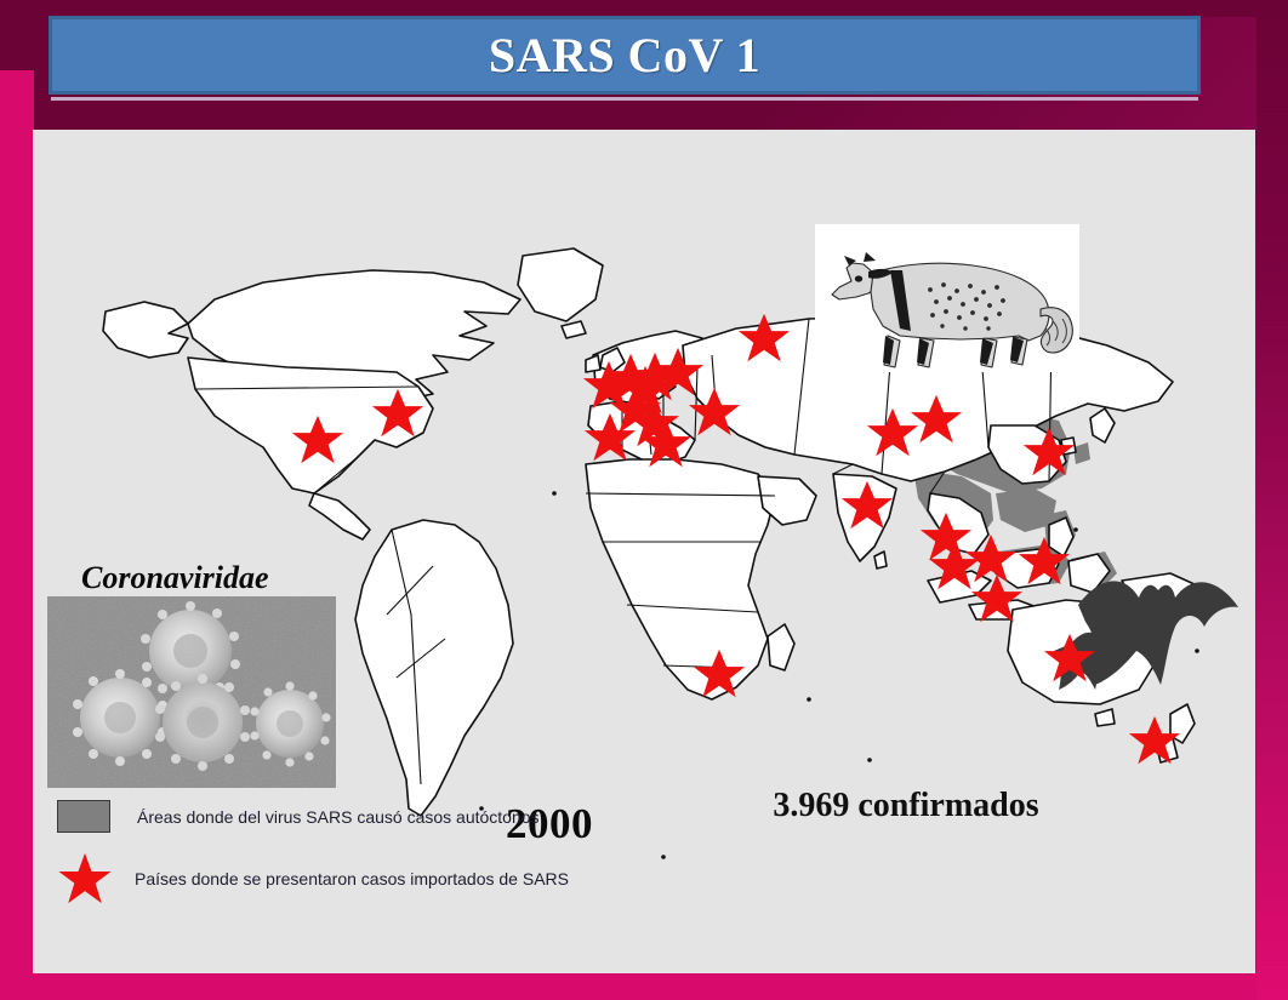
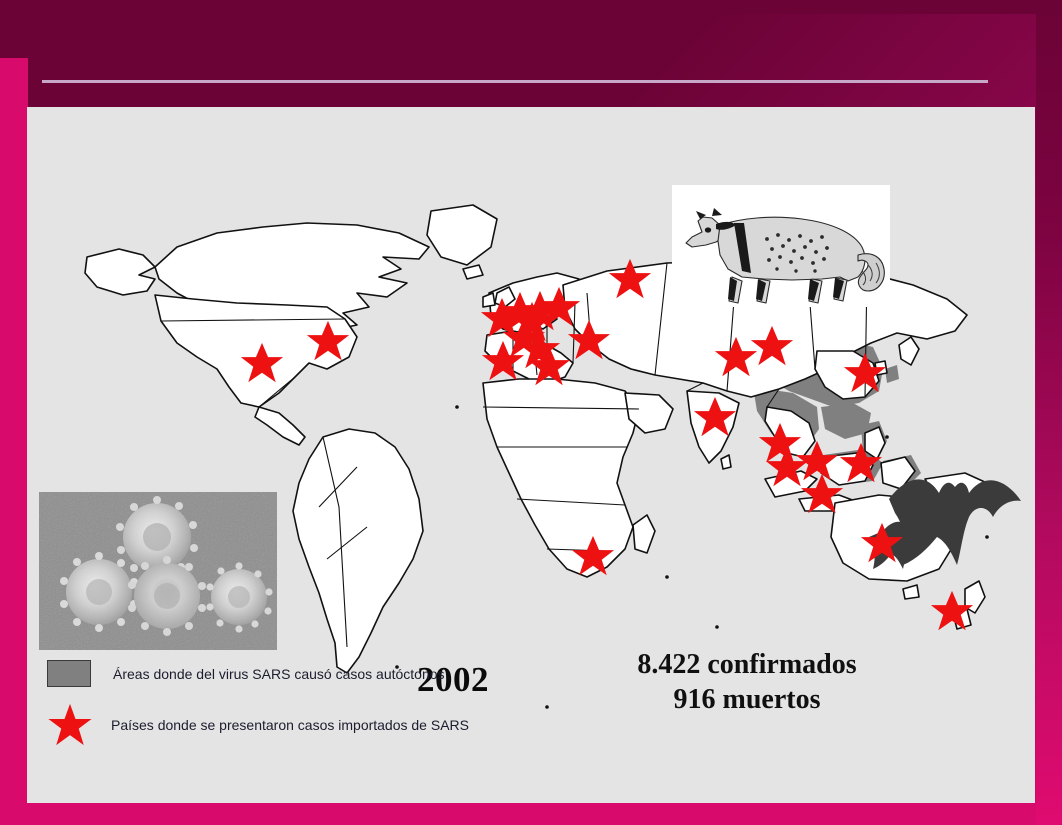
- SARS CoV 1
- Coronaviridae
- 2000
+ 2002
  Áreas donde del virus SARS causó casos autóctonos
  Países donde se presentaron casos importados de SARS
- 3.969 confirmados
+ 8.422 confirmados
+ 916 muertos
